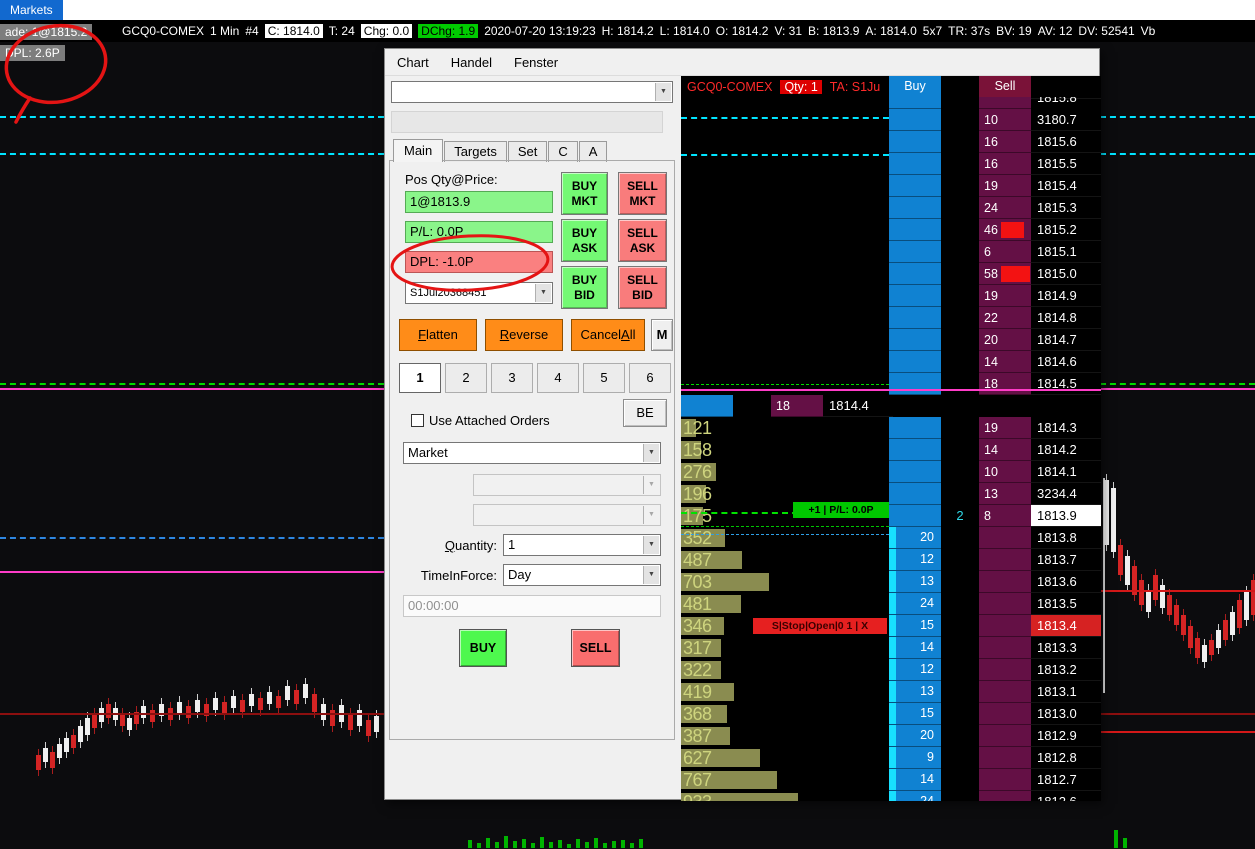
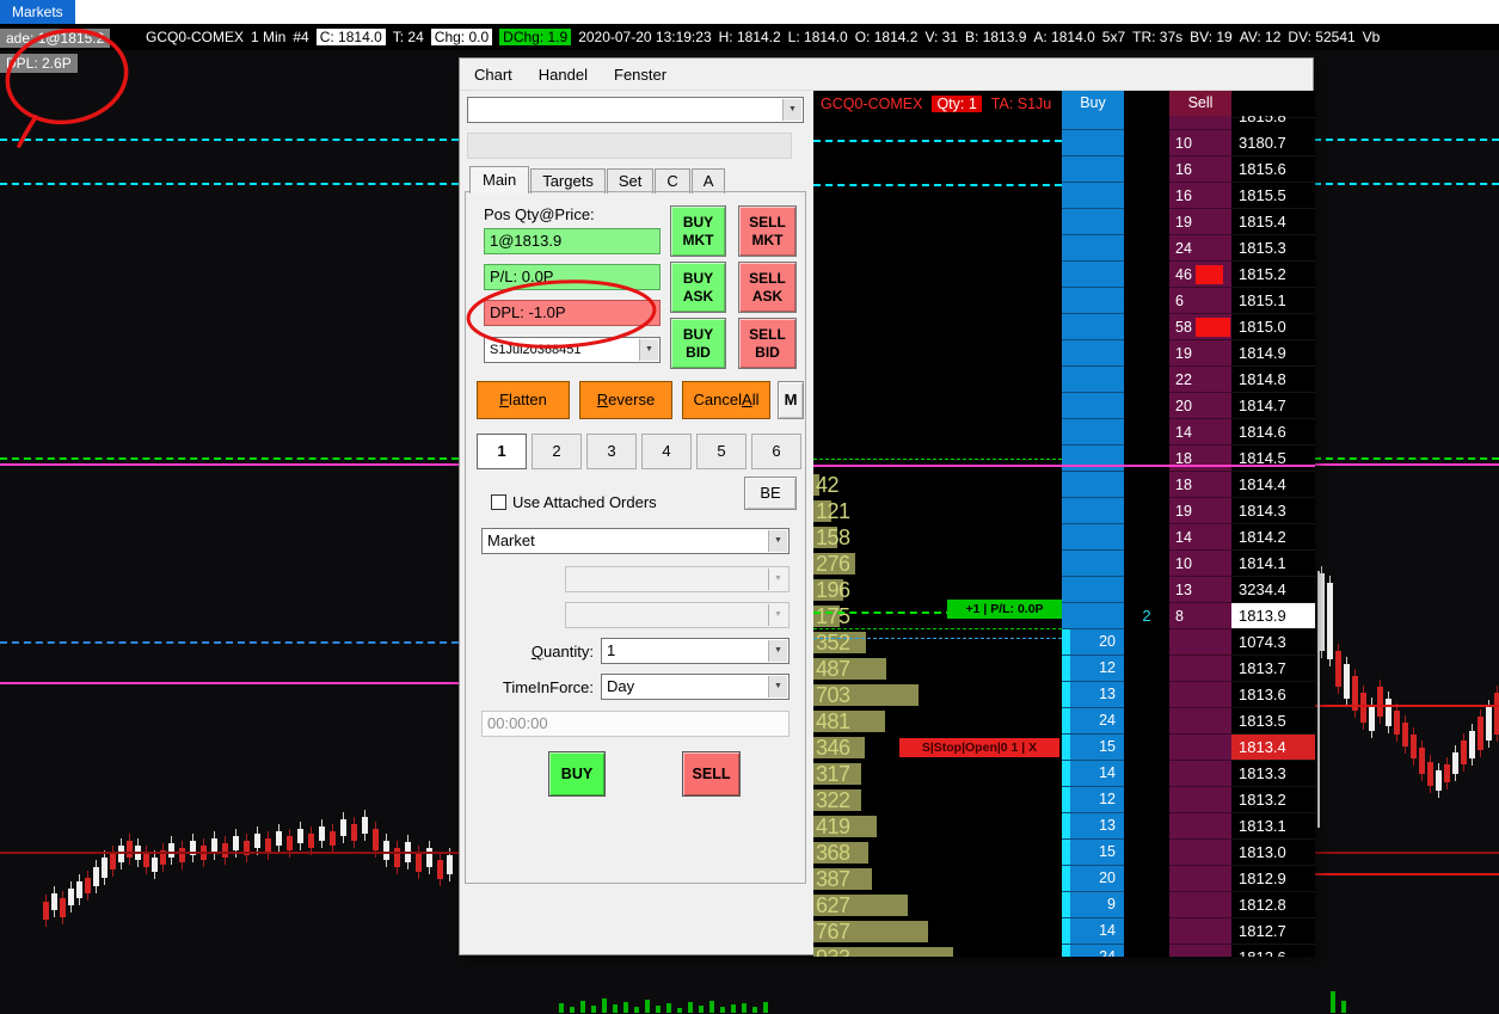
  Markets
  GCQ0-COMEX
  1 Min
  #4
  C: 1814.0
  T: 24
  Chg: 0.0
  DChg: 1.9
  2020-07-20 13:19:23
  H: 1814.2
  L: 1814.0
  O: 1814.2
  V: 31
  B: 1813.9
  A: 1814.0
  5x7
  TR: 37s
  BV: 19
  AV: 12
  DV: 52541
  Vb
  ade:@1815.
  PL: 2.6P
  Chart
  Handel
  Fenster
  Main Targets Set C A
  Pos Qty@Price:
  1@1813.9
  P/L: 0.0P
  DPL: -1.0P
  S1Jul20368451
  Flatten
  Reverse
  CancelAll
  M
  BE
  Use Attached Orders
  Market
  Quantity:
  1
  TimeInForce:
  Day
  00:00:00
  BUY
  SELL
  BUY
  MKT
  SELL
  MKT
  BUY
  ASK
  SELL
  ASK
  BUY
  BID
  SELL
  BID
  1
  2
  3
  4
  5
  6
  GCQ0-COMEX
  Qty: 1
  TA: S1Ju
  Buy
  Sell
  +1 | P/L: 0.0P
  S|Stop|Open|0 1 | X
  1815.8
  10
  3180.7
  16
  1815.6
  16
  1815.5
  19
  1815.4
  24
  1815.3
  46
  1815.2
  6
  1815.1
  58
  1815.0
  19
  1814.9
  22
  1814.8
  20
  1814.7
  14
  1814.6
  18
  1814.5
+ 42
  18
  1814.4
  121
  19
  1814.3
  158
  14
  1814.2
  276
  10
  1814.1
  196
  13
  3234.4
  175
  2
  8
  1813.9
  352
  20
- 1813.8
+ 1074.3
  487
  12
  1813.7
  703
  13
  1813.6
  481
  24
  1813.5
  346
  15
  1813.4
  317
  14
  1813.3
  322
  12
  1813.2
  419
  13
  1813.1
  368
  15
  1813.0
  387
  20
  1812.9
  627
  9
  1812.8
  767
  14
  1812.7
